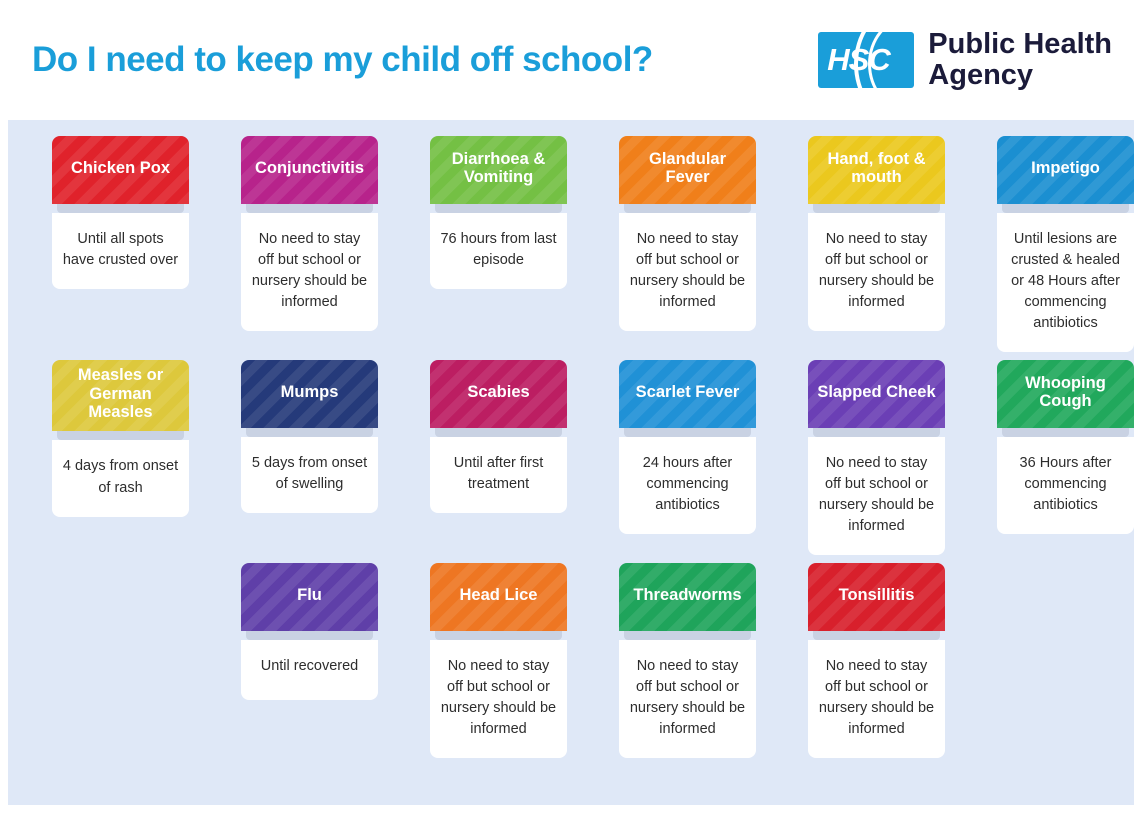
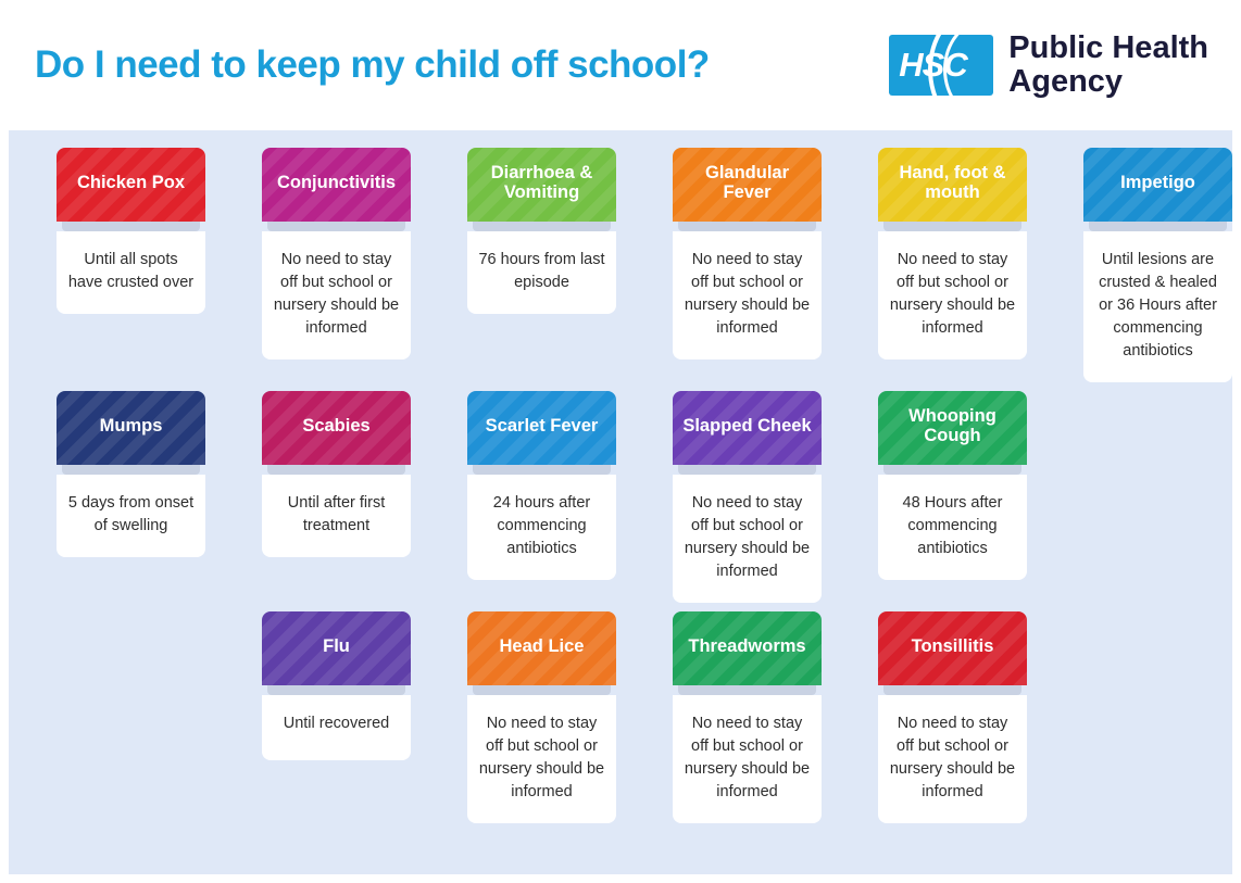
  Do I need to keep my child off school?
  HSC
  Public Health
  Agency
  Chicken Pox
  Until all spots have crusted over
  Conjunctivitis
  No need to stay off but school or nursery should be informed
  Diarrhoea & Vomiting
  76 hours from last episode
  Glandular Fever
  No need to stay off but school or nursery should be informed
  Hand, foot & mouth
  No need to stay off but school or nursery should be informed
  Impetigo
- Until lesions are crusted & healed or 48 Hours after commencing antibiotics
+ Until lesions are crusted & healed or 36 Hours after commencing antibiotics
- Measles or German Measles
- 4 days from onset of rash
  Mumps
  5 days from onset of swelling
  Scabies
  Until after first treatment
  Scarlet Fever
  24 hours after commencing antibiotics
  Slapped Cheek
  No need to stay off but school or nursery should be informed
  Whooping Cough
- 36 Hours after commencing antibiotics
+ 48 Hours after commencing antibiotics
  Flu
  Until recovered
  Head Lice
  No need to stay off but school or nursery should be informed
  Threadworms
  No need to stay off but school or nursery should be informed
  Tonsillitis
  No need to stay off but school or nursery should be informed
